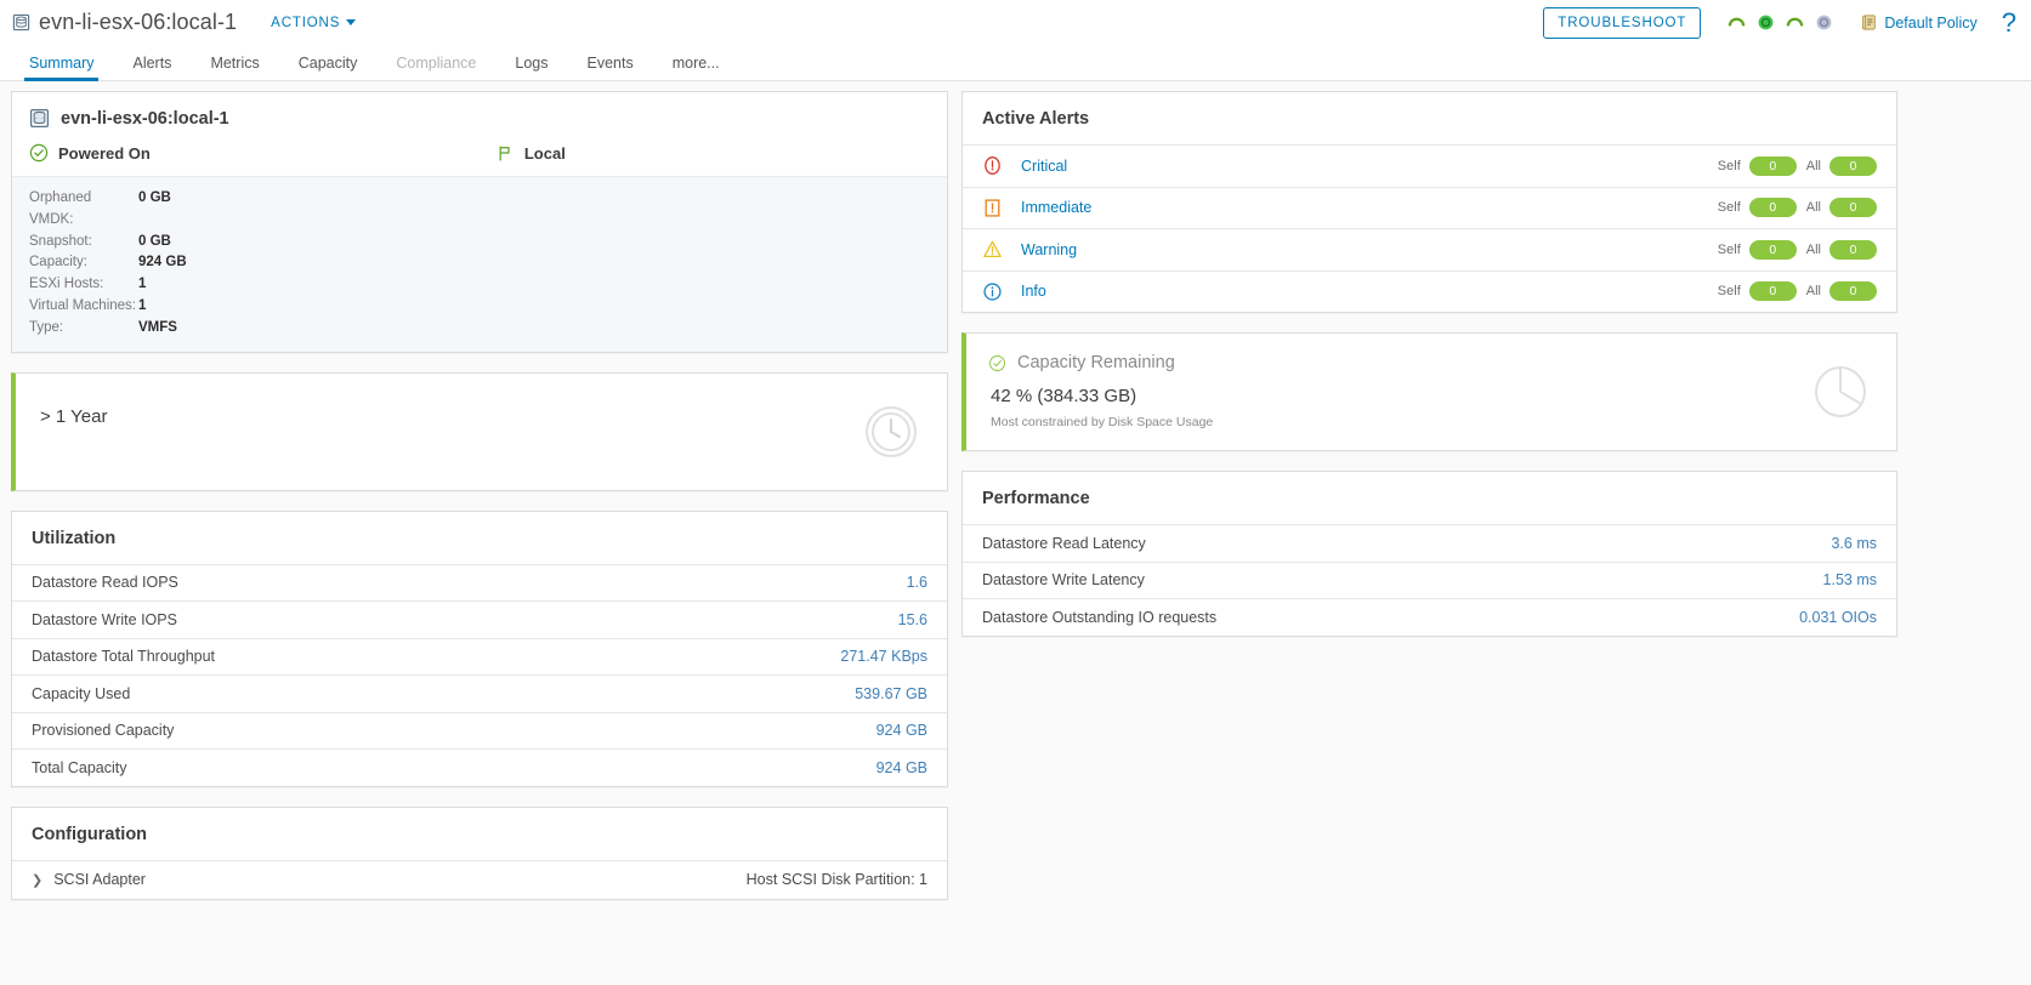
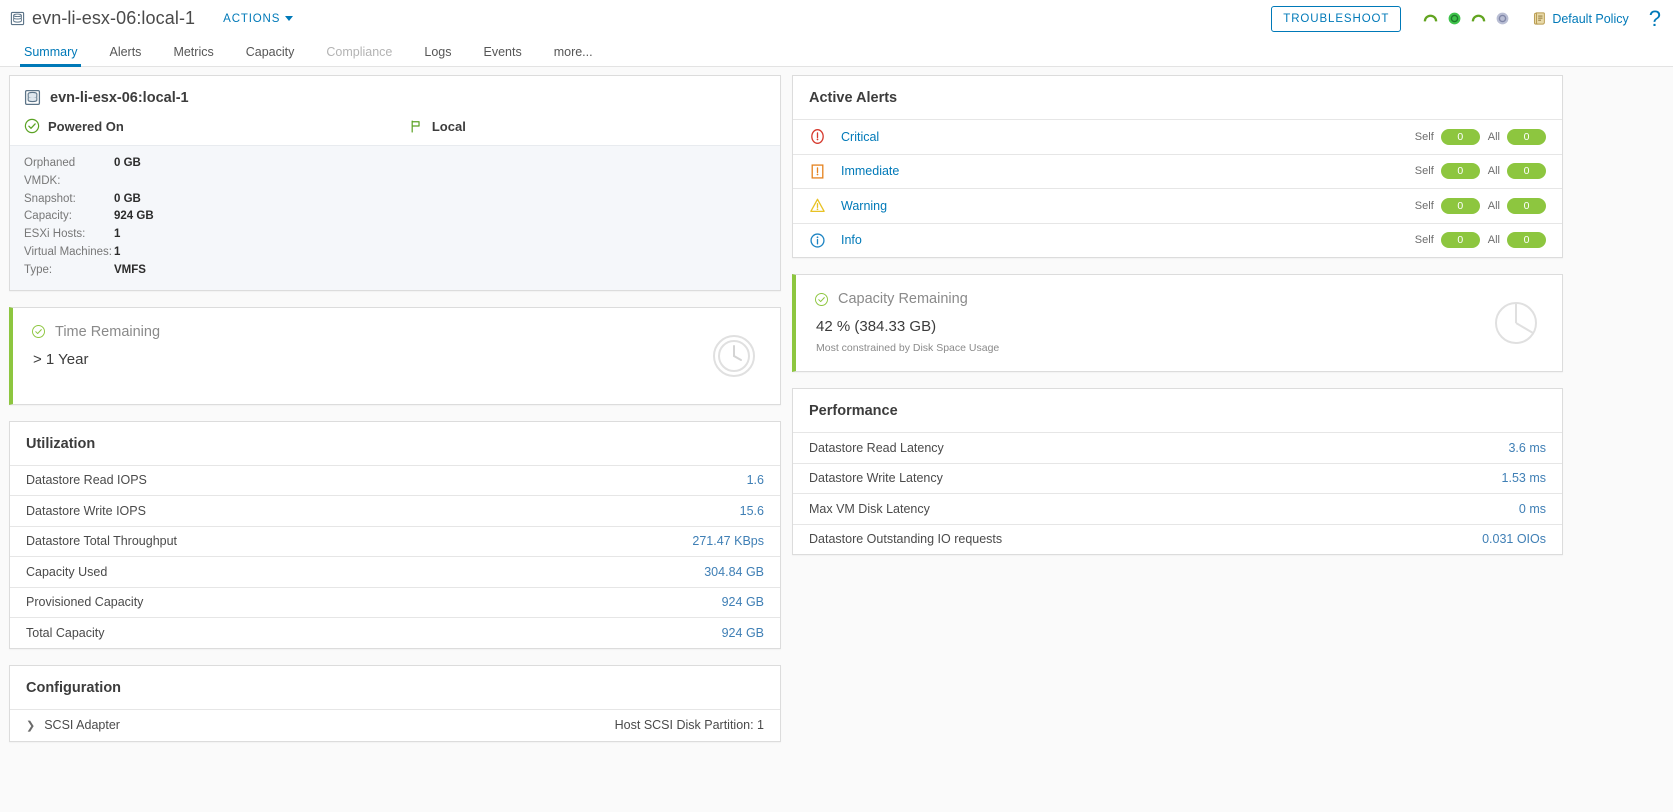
  evn-li-esx-06:local-1
  ACTIONS
  TROUBLESHOOT
  Default Policy
  ?
  Summary
  Alerts
  Metrics
  Capacity
  Compliance
  Logs
  Events
  more...
  evn-li-esx-06:local-1
  Powered On
  Local
  Orphaned VMDK:
  0 GB
  Snapshot:
  0 GB
  Capacity:
  924 GB
  ESXi Hosts:
  1
  Virtual Machines:
  1
  Type:
  VMFS
+ Time Remaining
  > 1 Year
  Utilization
  Datastore Read IOPS
  1.6
  Datastore Write IOPS
  15.6
  Datastore Total Throughput
  271.47 KBps
  Capacity Used
- 539.67 GB
+ 304.84 GB
  Provisioned Capacity
  924 GB
  Total Capacity
  924 GB
  Configuration
  ❯
  SCSI Adapter
  Host SCSI Disk Partition: 1
  Active Alerts
  Critical
  Self
  0
  All
  0
  Immediate
  Self
  0
  All
  0
  Warning
  Self
  0
  All
  0
  Info
  Self
  0
  All
  0
  Capacity Remaining
  42 % (384.33 GB)
  Most constrained by Disk Space Usage
  Performance
  Datastore Read Latency
  3.6 ms
  Datastore Write Latency
  1.53 ms
+ Max VM Disk Latency
+ 0 ms
  Datastore Outstanding IO requests
  0.031 OIOs
